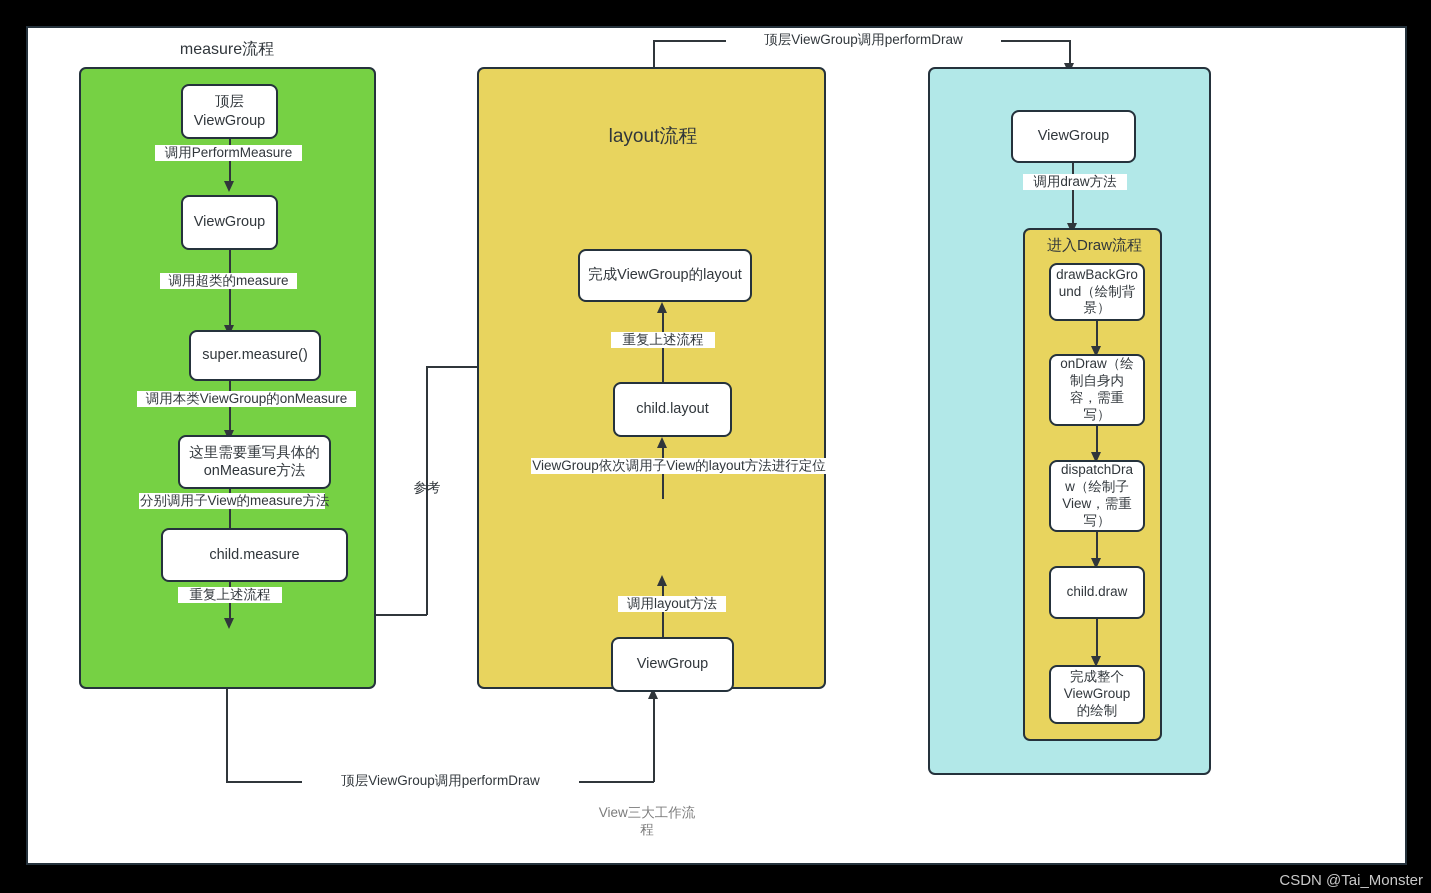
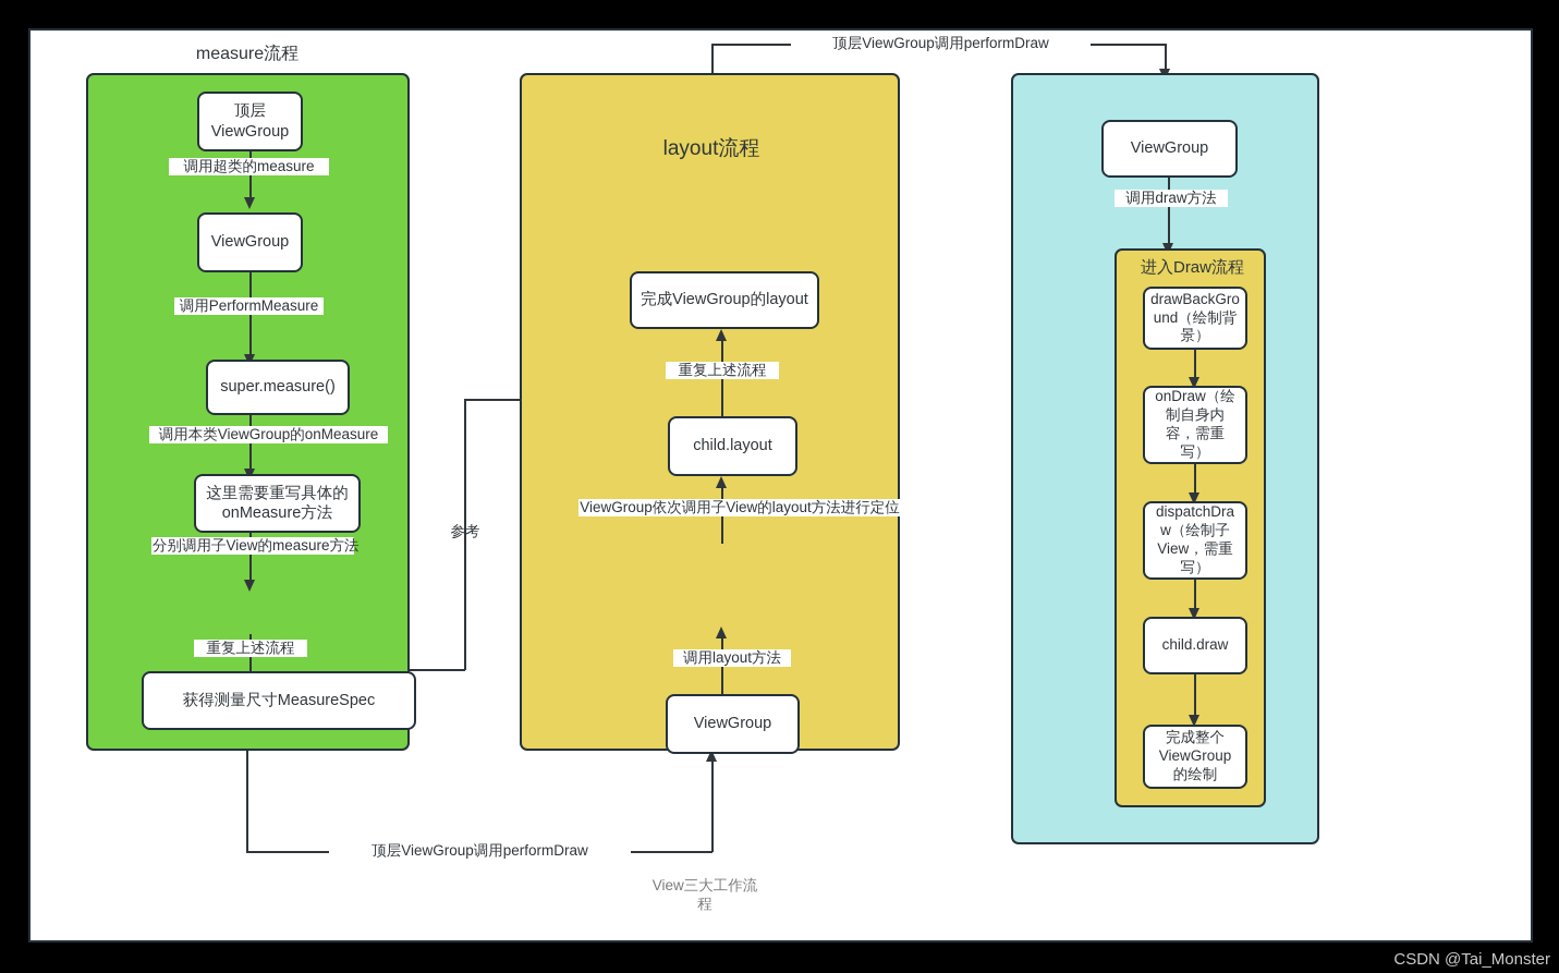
  顶层ViewGroup调用performDraw
  顶层ViewGroup调用performDraw
  参考
  measure流程
  顶层
  ViewGroup
- 调用PerformMeasure
+ 调用超类的measure
  ViewGroup
- 调用超类的measure
+ 调用PerformMeasure
  super.measure()
  调用本类ViewGroup的onMeasure
  这里需要重写具体的
  onMeasure方法
  分别调用子View的measure方法
- child.measure
  重复上述流程
+ 获得测量尺寸MeasureSpec
  layout流程
  完成ViewGroup的layout
  重复上述流程
  child.layout
  ViewGroup依次调用子View的layout方法进行定位
  调用layout方法
  ViewGroup
  ViewGroup
  调用draw方法
  进入Draw流程
  drawBackGro
  und（绘制背
  景）
  onDraw（绘
  制自身内
  容，需重
  写）
  dispatchDra
  w（绘制子
  View，需重
  写）
  child.draw
  完成整个
  ViewGroup
  的绘制
  View三大工作流
  程
  CSDN @Tai_Monster
